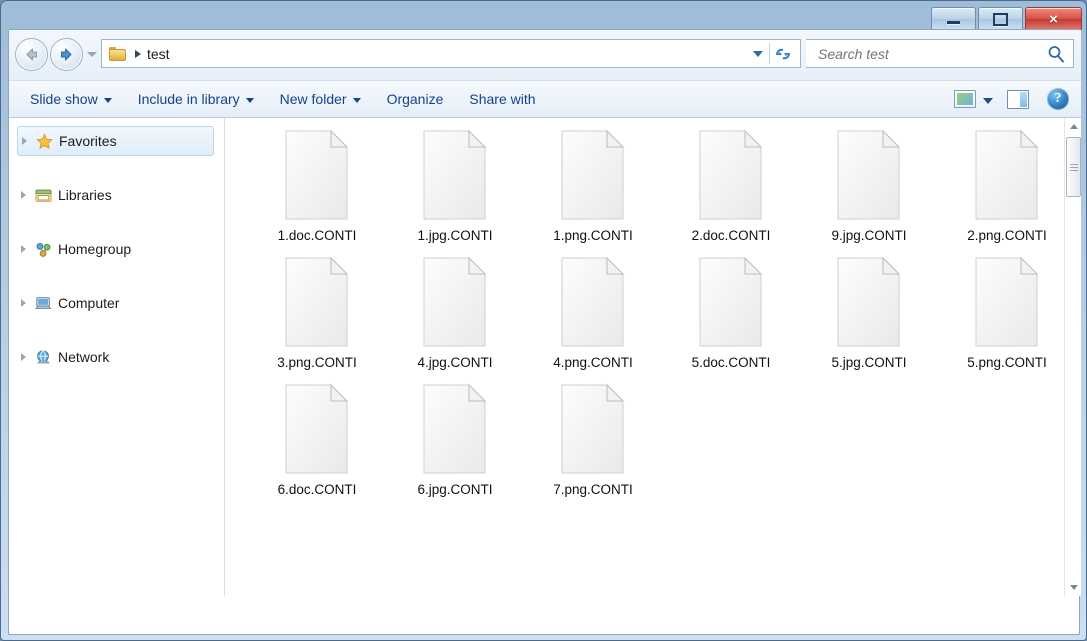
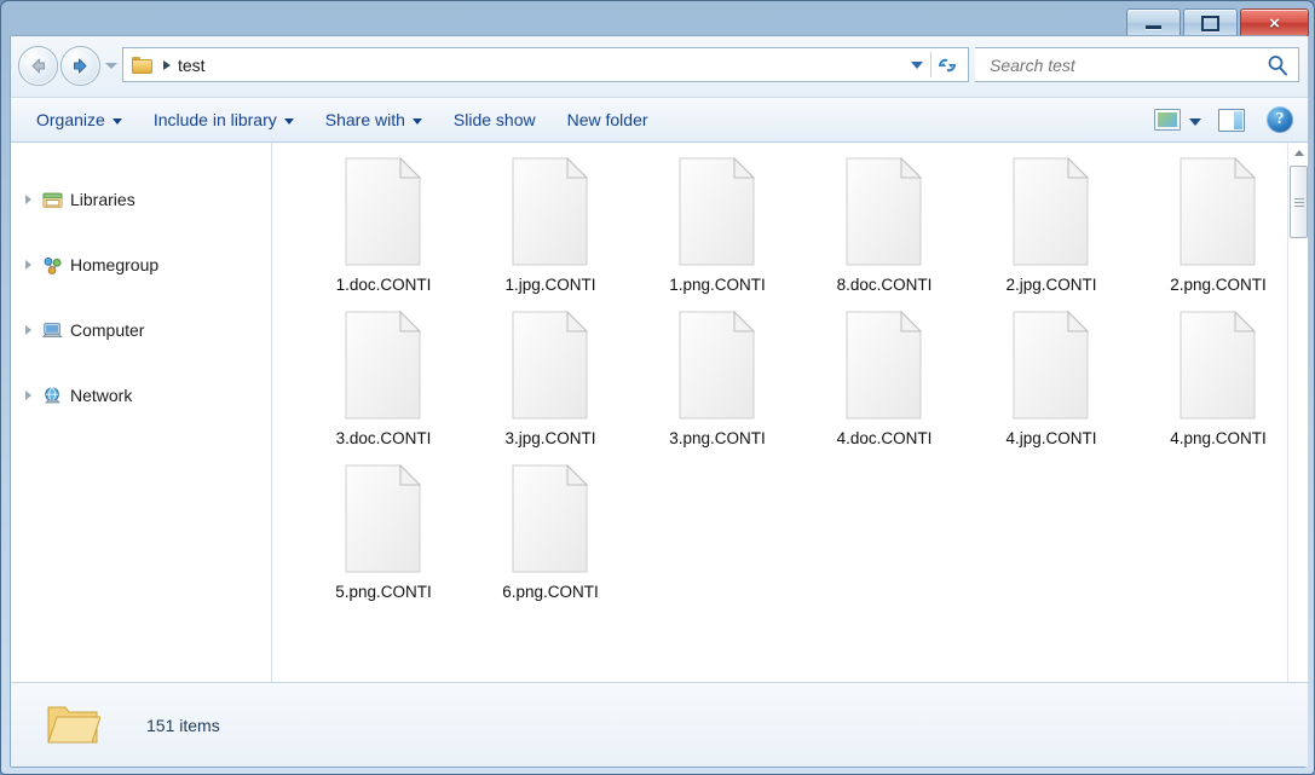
  ×
  test
  Search test
- Slide show
+ Organize
  Include in library
- New folder
+ Share with
- Organize
+ Slide show
- Share with
+ New folder
  ?
- Favorites
  Libraries
  Homegroup
  Computer
  Network
  1.doc.CONTI
  1.jpg.CONTI
  1.png.CONTI
- 2.doc.CONTI
+ 8.doc.CONTI
- 9.jpg.CONTI
+ 2.jpg.CONTI
  2.png.CONTI
+ 3.doc.CONTI
+ 3.jpg.CONTI
  3.png.CONTI
+ 4.doc.CONTI
  4.jpg.CONTI
  4.png.CONTI
- 5.doc.CONTI
- 5.jpg.CONTI
  5.png.CONTI
- 6.doc.CONTI
- 6.jpg.CONTI
- 7.png.CONTI
+ 6.png.CONTI
+ 151 items
